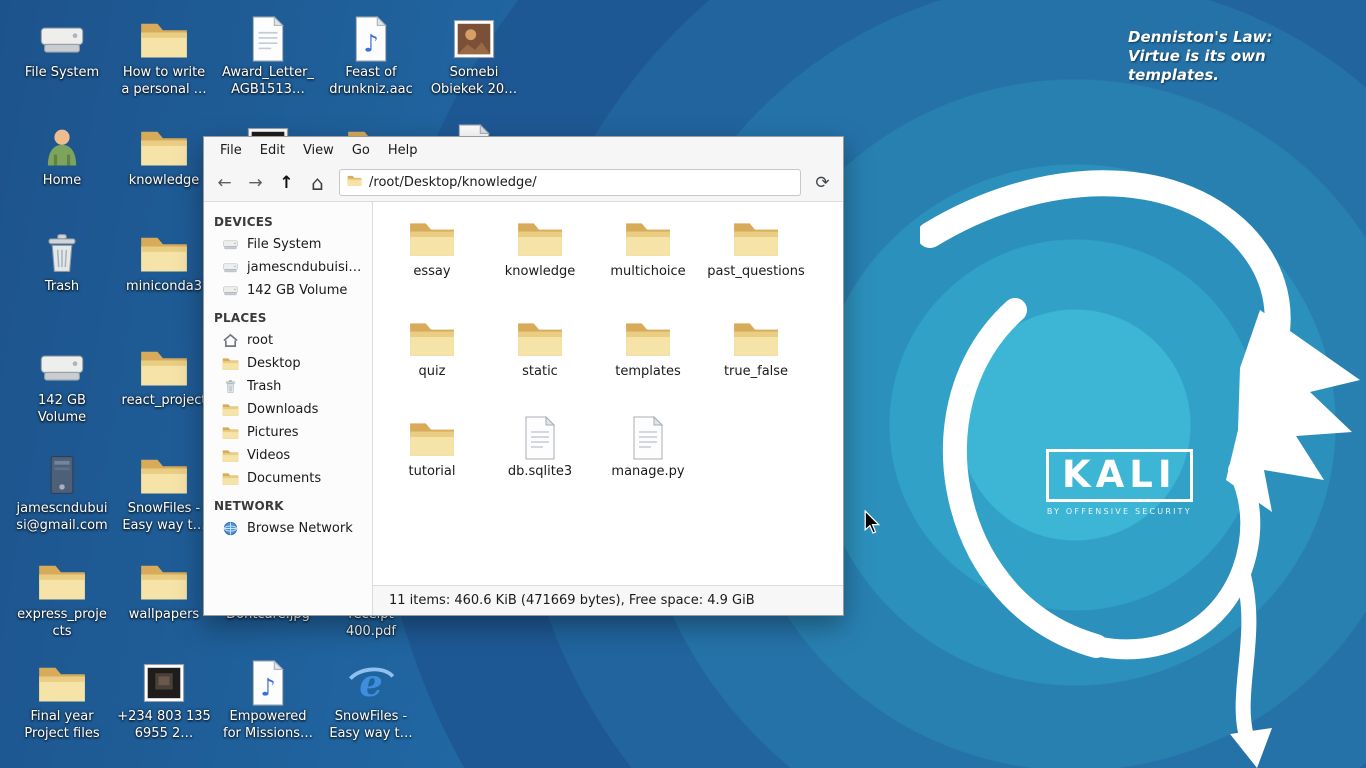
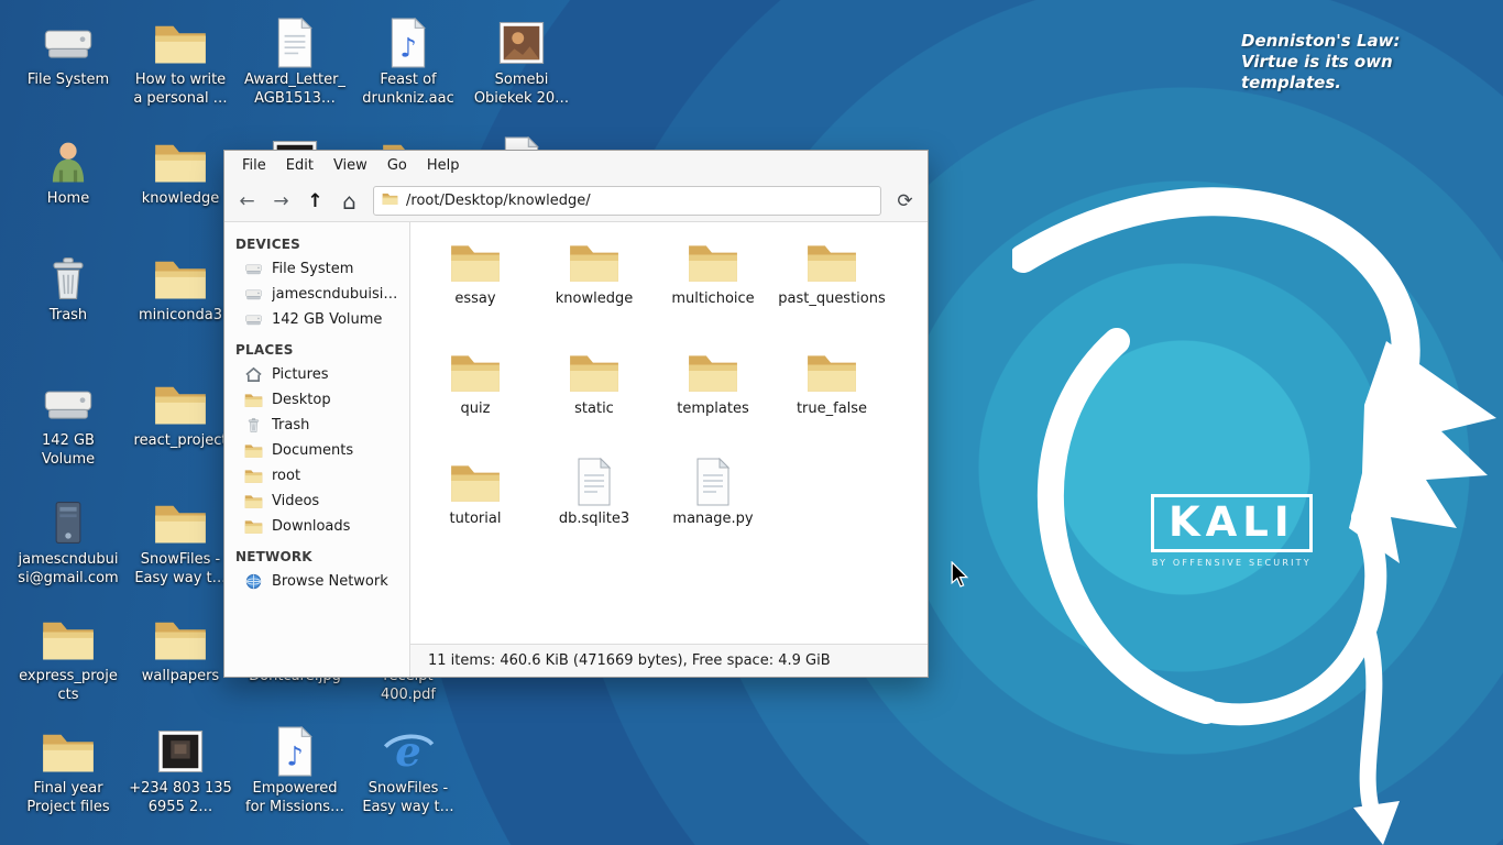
  KALI
  BY OFFENSIVE SECURITY
  Denniston's Law: Virtue is its own templates.
  File System
  How to write a personal …
  Award_Letter_AGB1513…
  ♪
  Feast of drunkniz.aac
  Somebi Obiekek 20…
  Home
  knowledge
  Trash
  miniconda3
  142 GB Volume
  react_projec
  jamescndubuisi@gmail.com
  SnowFiles - Easy way t…
  express_projects
  wallpapers
  Final year Project files
  +234 803 135 6955 2…
  ♪
  Empowered for Missions…
  e
  SnowFiles - Easy way t…
  File
  Edit
  View
  Go
  Help
  ←
  →
  ↑
  ⌂
  /root/Desktop/knowledge/
  ⟳
  DEVICES
  File System
  jamescndubuisi…
  142 GB Volume
  PLACES
- root
+ Pictures
  Desktop
  Trash
- Downloads
+ Documents
- Pictures
+ root
  Videos
- Documents
+ Downloads
  NETWORK
  Browse Network
  essay
  knowledge
  multichoice
  past_questions
  quiz
  static
  templates
  true_false
  tutorial
  db.sqlite3
  manage.py
  11 items: 460.6 KiB (471669 bytes), Free space: 4.9 GiB
